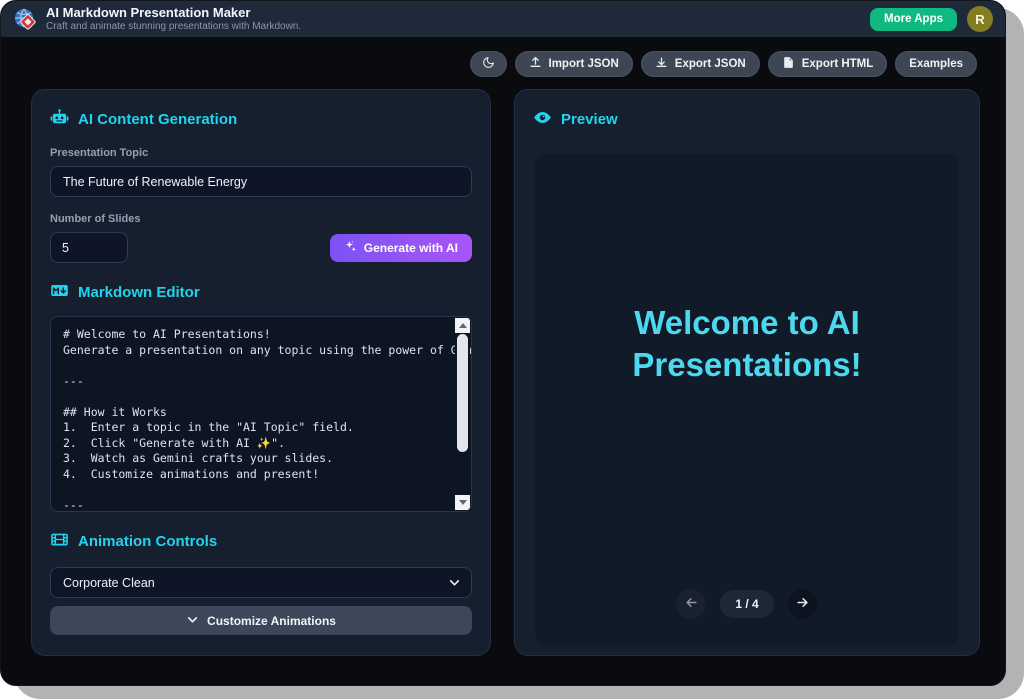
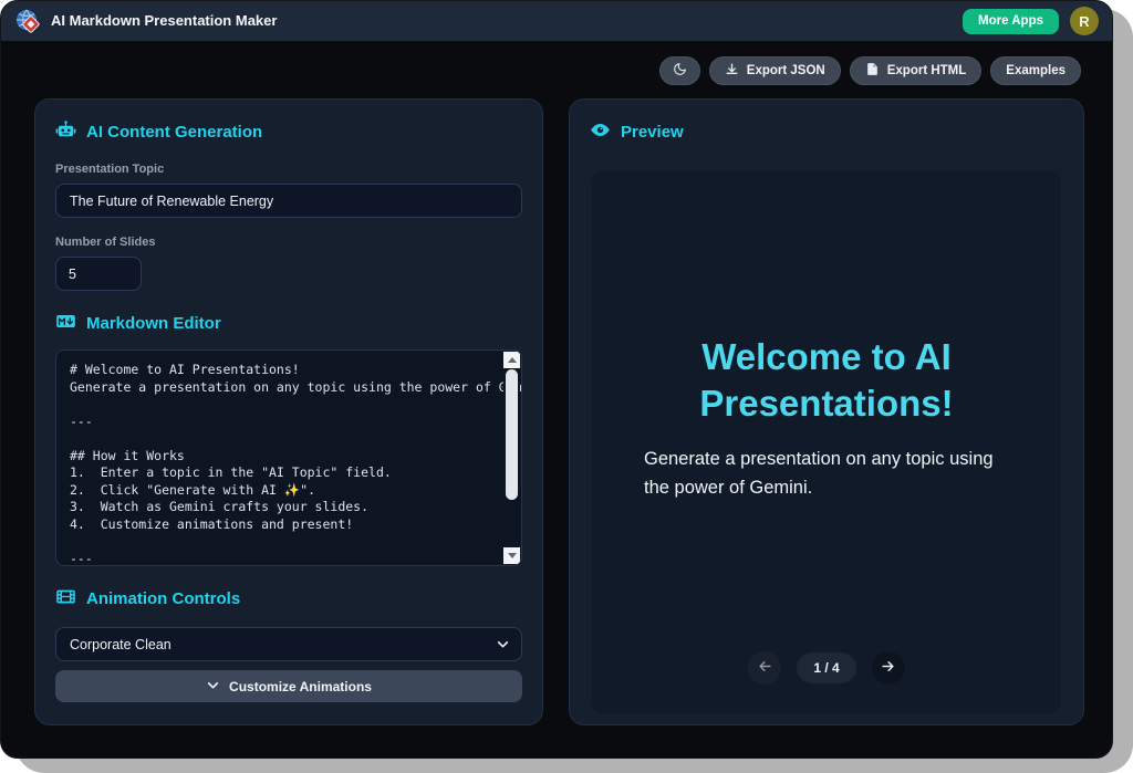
  AI Markdown Presentation Maker
- Craft and animate stunning presentations with Markdown.
  More Apps
  R
- Import JSON
  Export JSON
  Export HTML
  Examples
  AI Content Generation
  Presentation Topic
  The Future of Renewable Energy
  Number of Slides
  5
- Generate with AI
  Markdown Editor
  # Welcome to AI Presentations!
  Animation Controls
  Corporate Clean
  Customize Animations
  Preview
  Welcome to AI Presentations!
+ Generate a presentation on any topic using the power of Gemini.
  1 / 4
